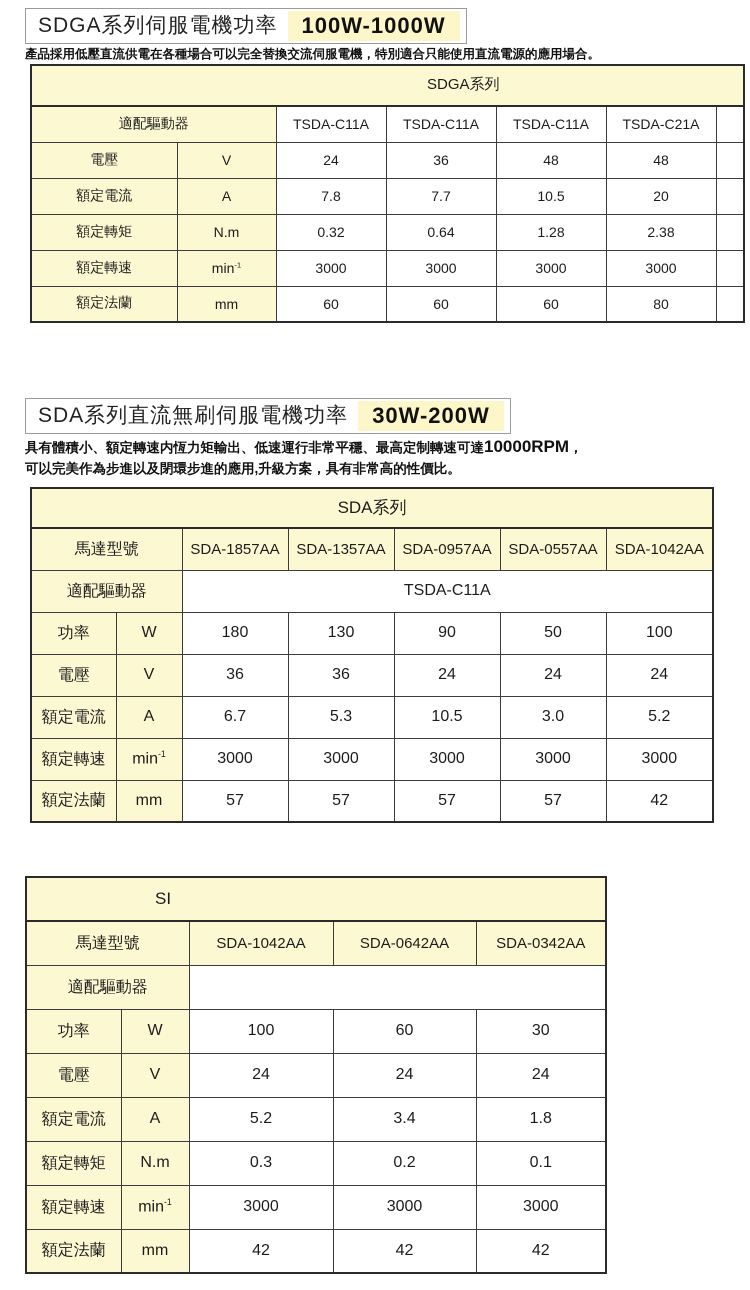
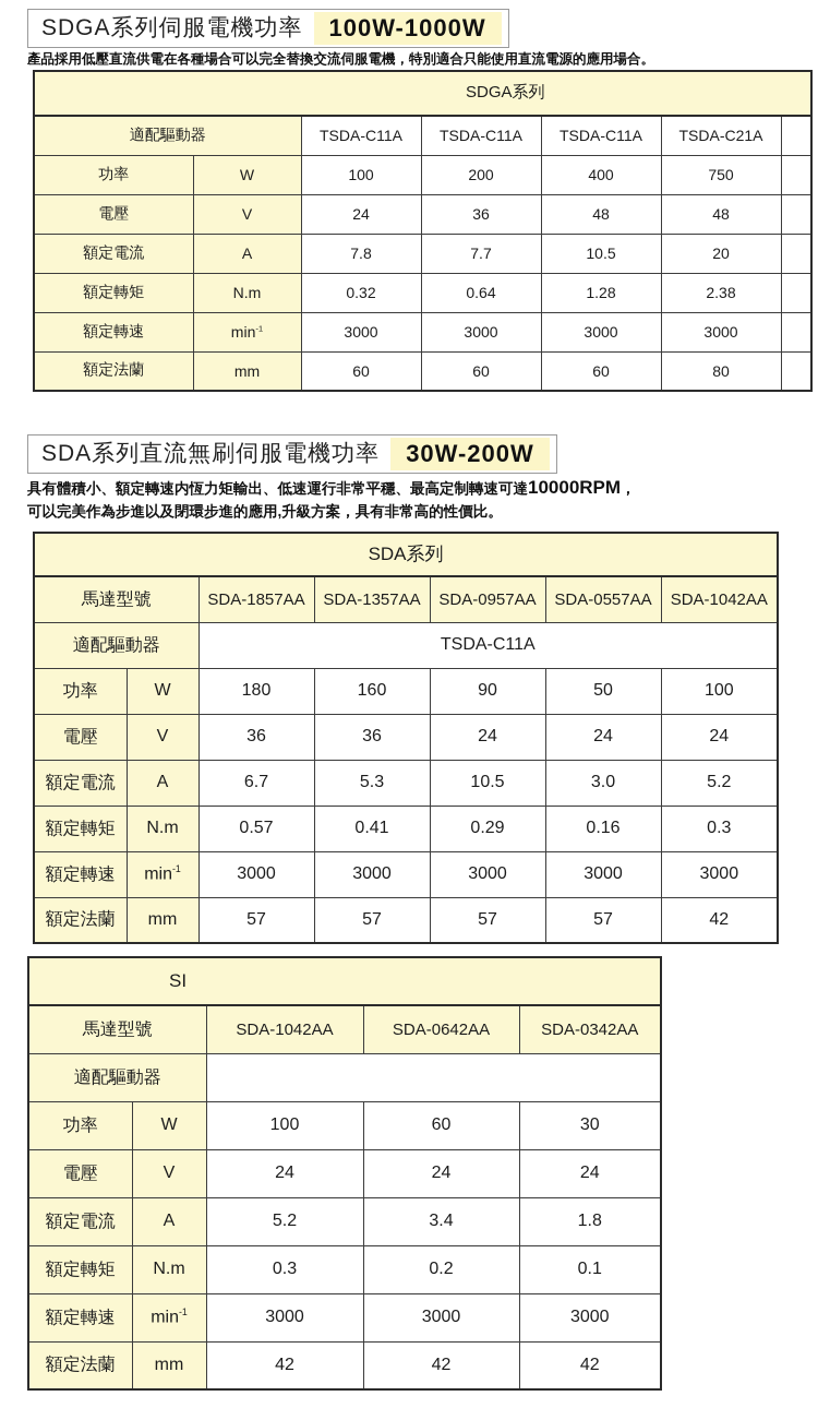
  SDGA系列伺服電機功率
  100W-1000W
  產品採用低壓直流供電在各種場合可以完全替換交流伺服電機，特別適合只能使用直流電源的應用場合。
  SDGA系列
  適配驅動器	TSDA-C11A	TSDA-C11A	TSDA-C11A	TSDA-C21A
+ 功率	W	100	200	400	750
  電壓	V	24	36	48	48
  額定電流	A	7.8	7.7	10.5	20
  額定轉矩	N.m	0.32	0.64	1.28	2.38
  額定轉速	min-1	3000	3000	3000	3000
  額定法蘭	mm	60	60	60	80
  SDA系列直流無刷伺服電機功率
  30W-200W
  具有體積小、額定轉速内恆力矩輸出、低速運行非常平穩、最高定制轉速可達10000RPM，
  可以完美作為步進以及閉環步進的應用,升級方案，具有非常高的性價比。
  SDA系列
  馬達型號	SDA-1857AA	SDA-1357AA	SDA-0957AA	SDA-0557AA	SDA-1042AA
  適配驅動器	TSDA-C11A
- 功率	W	180	130	90	50	100
+ 功率	W	180	160	90	50	100
  電壓	V	36	36	24	24	24
  額定電流	A	6.7	5.3	10.5	3.0	5.2
+ 額定轉矩	N.m	0.57	0.41	0.29	0.16	0.3
  額定轉速	min-1	3000	3000	3000	3000	3000
  額定法蘭	mm	57	57	57	57	42
  SI
  馬達型號	SDA-1042AA	SDA-0642AA	SDA-0342AA
  適配驅動器
  功率	W	100	60	30
  電壓	V	24	24	24
  額定電流	A	5.2	3.4	1.8
  額定轉矩	N.m	0.3	0.2	0.1
  額定轉速	min-1	3000	3000	3000
  額定法蘭	mm	42	42	42
